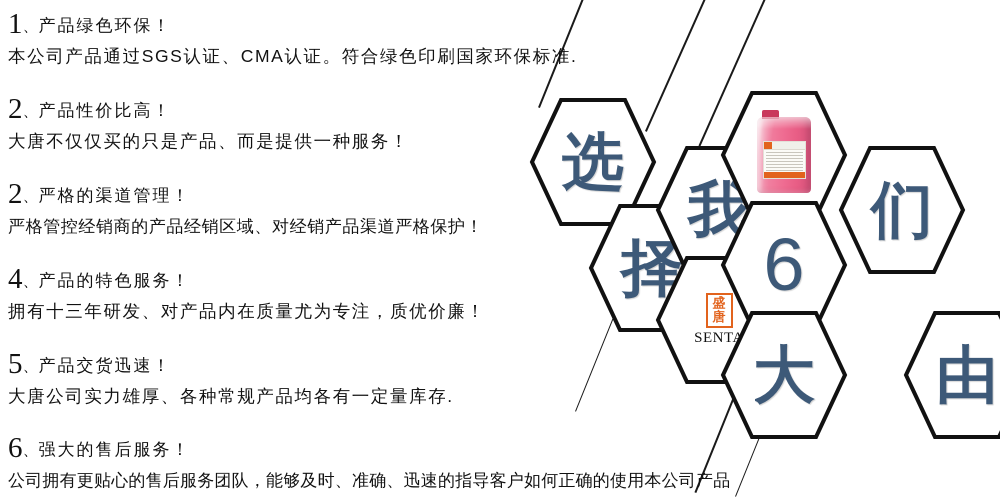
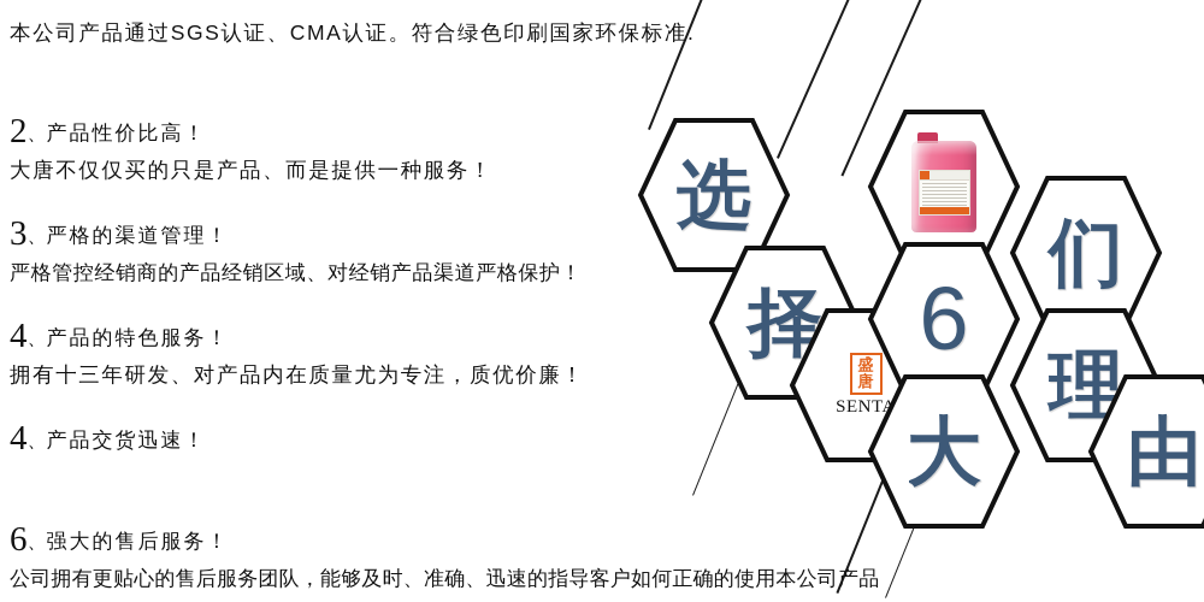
- 1、产品绿色环保！
  本公司产品通过SGS认证、CMA认证。符合绿色印刷国家环保标准.
  2、产品性价比高！
  大唐不仅仅买的只是产品、而是提供一种服务！
- 2、严格的渠道管理！
+ 3、严格的渠道管理！
  严格管控经销商的产品经销区域、对经销产品渠道严格保护！
  4、产品的特色服务！
  拥有十三年研发、对产品内在质量尤为专注，质优价廉！
- 5、产品交货迅速！
+ 4、产品交货迅速！
- 大唐公司实力雄厚、各种常规产品均各有一定量库存.
  6、强大的售后服务！
  公司拥有更贴心的售后服务团队，能够及时、准确、迅速的指导客户如何正确的使用本公司产品
  选
  择
- 我
  盛
  唐
  SENTA
  6
  大
  们
+ 理
  由
